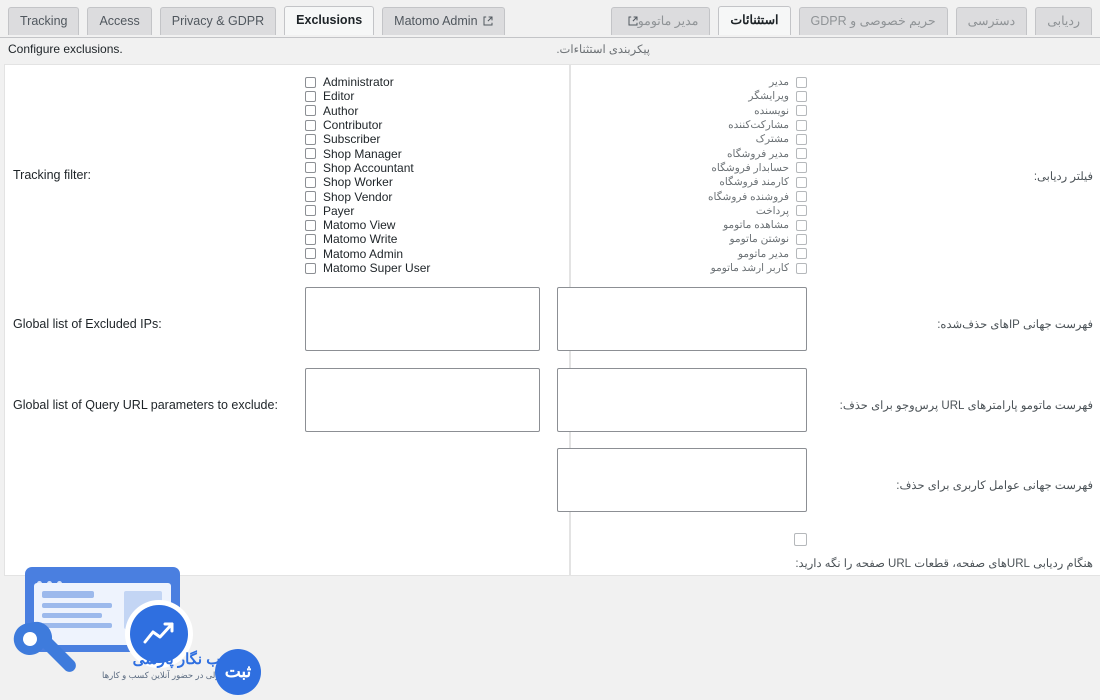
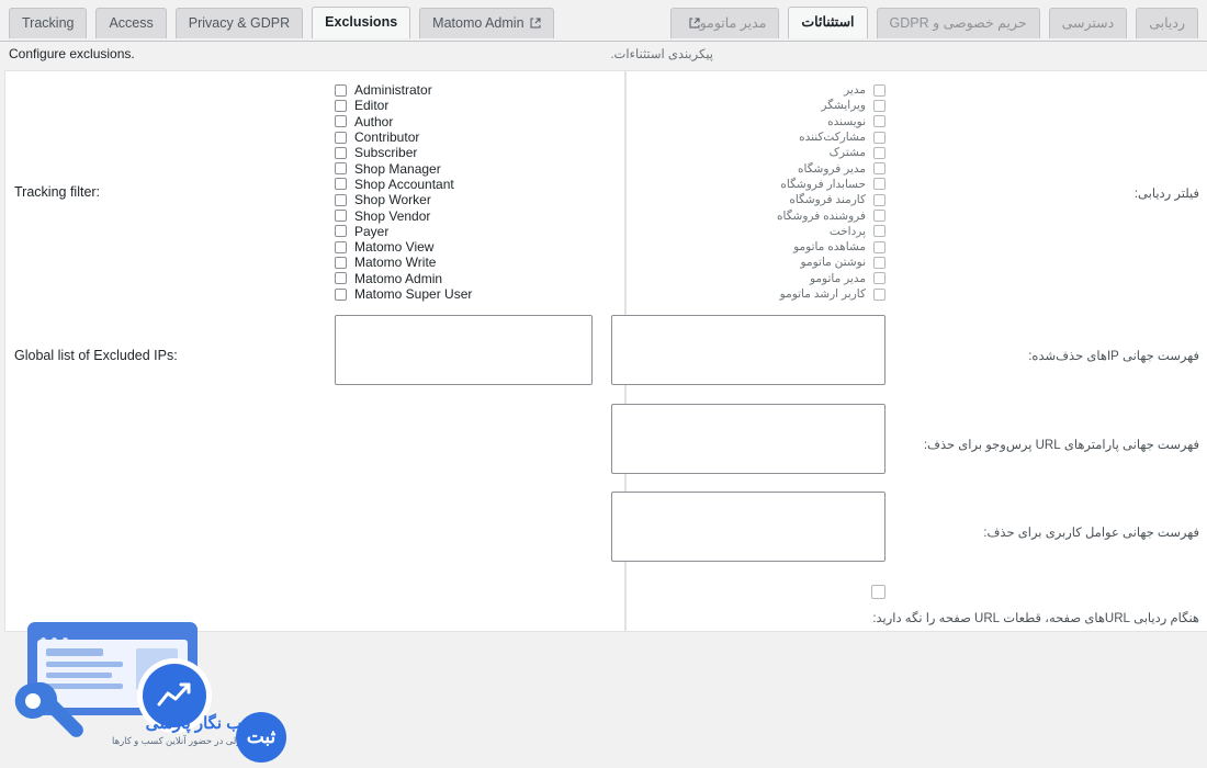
  Tracking Access Privacy & GDPR Exclusions Matomo Admin
  ردیابیدسترسیحریم خصوصی و GDPRاستثنائاتمدیر ماتومو
  Configure exclusions.
  پیکربندی استثناءات.
  Tracking filter:
  Administrator
  Editor
  Author
  Contributor
  Subscriber
  Shop Manager
  Shop Accountant
  Shop Worker
  Shop Vendor
  Payer
  Matomo View
  Matomo Write
  Matomo Admin
  Matomo Super User
  Global list of Excluded IPs:
- Global list of Query URL parameters to exclude:
  فیلتر ردیابی:
  مدیر
  ویرایشگر
  نویسنده
  مشارکت‌کننده
  مشترک
  مدیر فروشگاه
  حسابدار فروشگاه
  کارمند فروشگاه
  فروشنده فروشگاه
  پرداخت
  مشاهده ماتومو
  نوشتن ماتومو
  مدیر ماتومو
  کاربر ارشد ماتومو
  فهرست جهانی IPهای حذف‌شده:
- فهرست ماتومو پارامترهای URL پرس‌وجو برای حذف:
+ فهرست جهانی پارامترهای URL پرس‌وجو برای حذف:
  فهرست جهانی عوامل کاربری برای حذف:
  هنگام ردیابی URLهای صفحه، قطعات URL صفحه را نگه دارید:
  ب نگار پارسی
  لی در حضور آنلاین کسب و کارها
  ثبت
